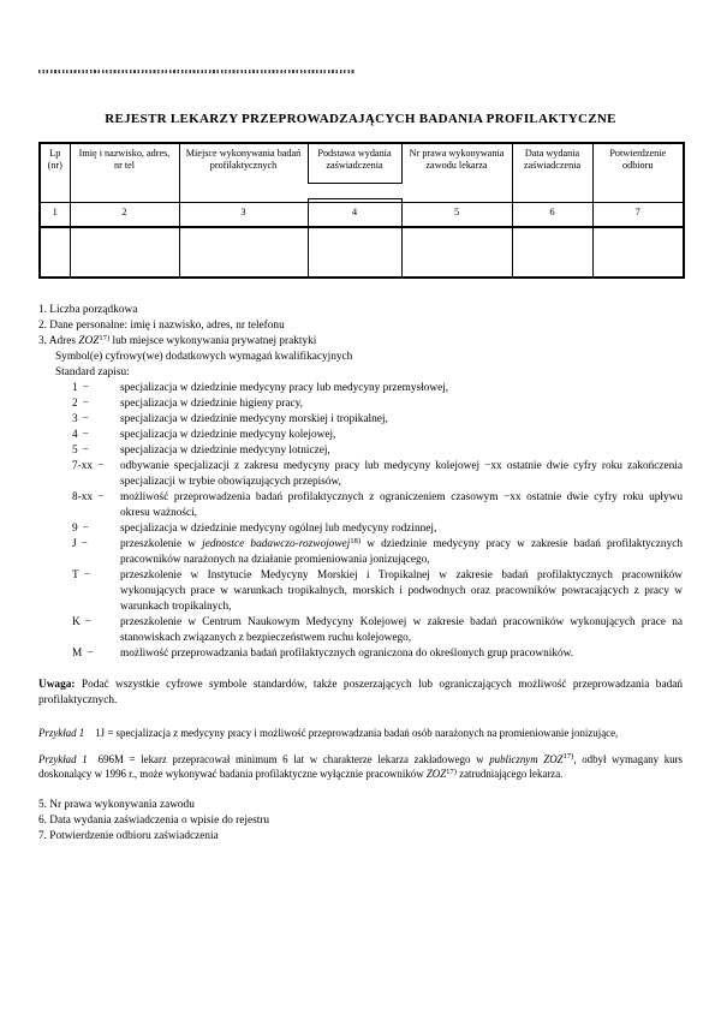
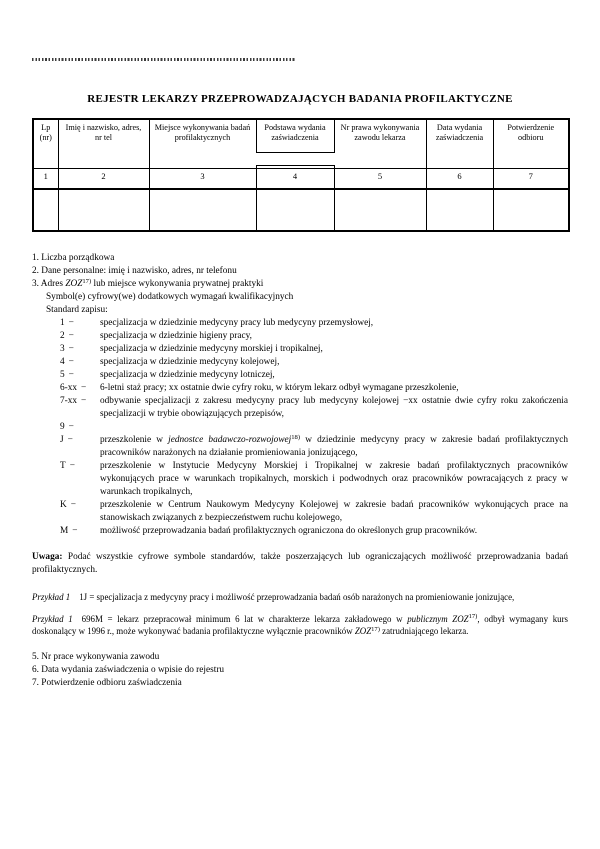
  REJESTR LEKARZY PRZEPROWADZAJĄCYCH BADANIA PROFILAKTYCZNE
  Lp (nr)	Imię i nazwisko, adres, nr tel	Miejsce wykonywania badań profilaktycznych	Podstawa wydania zaświadczenia	Nr prawa wykonywania zawodu lekarza	Data wydania zaświadczenia	Potwierdzenie odbioru
  1	2	3	4	5	6	7
  1. Liczba porządkowa
  2. Dane personalne: imię i nazwisko, adres, nr telefonu
  3. Adres ZOZ lub miejsce wykonywania prywatnej praktyki
  Symbol(e) cyfrowy(we) dodatkowych wymagań kwalifikacyjnych
  Standard zapisu:
  1 −
  specjalizacja w dziedzinie medycyny pracy lub medycyny przemysłowej,
  2 −
  specjalizacja w dziedzinie higieny pracy,
  3 −
  specjalizacja w dziedzinie medycyny morskiej i tropikalnej,
  4 −
  specjalizacja w dziedzinie medycyny kolejowej,
  5 −
  specjalizacja w dziedzinie medycyny lotniczej,
+ 6-xx −
+ 6-letni staż pracy; xx ostatnie dwie cyfry roku, w którym lekarz odbył wymagane przeszkolenie,
  7-xx −
  odbywanie specjalizacji z zakresu medycyny pracy lub medycyny kolejowej −xx ostatnie dwie cyfry roku zakończenia specjalizacji w trybie obowiązujących przepisów,
- 8-xx −
- możliwość przeprowadzenia badań profilaktycznych z ograniczeniem czasowym −xx ostatnie dwie cyfry roku upływu okresu ważności,
  9 −
- specjalizacja w dziedzinie medycyny ogólnej lub medycyny rodzinnej,
  J −
  przeszkolenie w jednostce badawczo-rozwojowej w dziedzinie medycyny pracy w zakresie badań profilaktycznych pracowników narażonych na działanie promieniowania jonizującego,
  T −
  przeszkolenie w Instytucie Medycyny Morskiej i Tropikalnej w zakresie badań profilaktycznych pracowników wykonujących prace w warunkach tropikalnych, morskich i podwodnych oraz pracowników powracających z pracy w warunkach tropikalnych,
  K −
  przeszkolenie w Centrum Naukowym Medycyny Kolejowej w zakresie badań pracowników wykonujących prace na stanowiskach związanych z bezpieczeństwem ruchu kolejowego,
  M −
  możliwość przeprowadzania badań profilaktycznych ograniczona do określonych grup pracowników.
  Uwaga: Podać wszystkie cyfrowe symbole standardów, także poszerzających lub ograniczających możliwość przeprowadzania badań profilaktycznych.
  Przykład 1 1J = specjalizacja z medycyny pracy i możliwość przeprowadzania badań osób narażonych na promieniowanie jonizujące,
  Przykład 1 696M = lekarz przepracował minimum 6 lat w charakterze lekarza zakładowego w publicznym ZOZ , odbył wymagany kurs doskonalący w 1996 r., może wykonywać badania profilaktyczne wyłącznie pracowników ZOZ zatrudniającego lekarza.
- 5. Nr prawa wykonywania zawodu
+ 5. Nr prace wykonywania zawodu
  6. Data wydania zaświadczenia o wpisie do rejestru
  7. Potwierdzenie odbioru zaświadczenia
